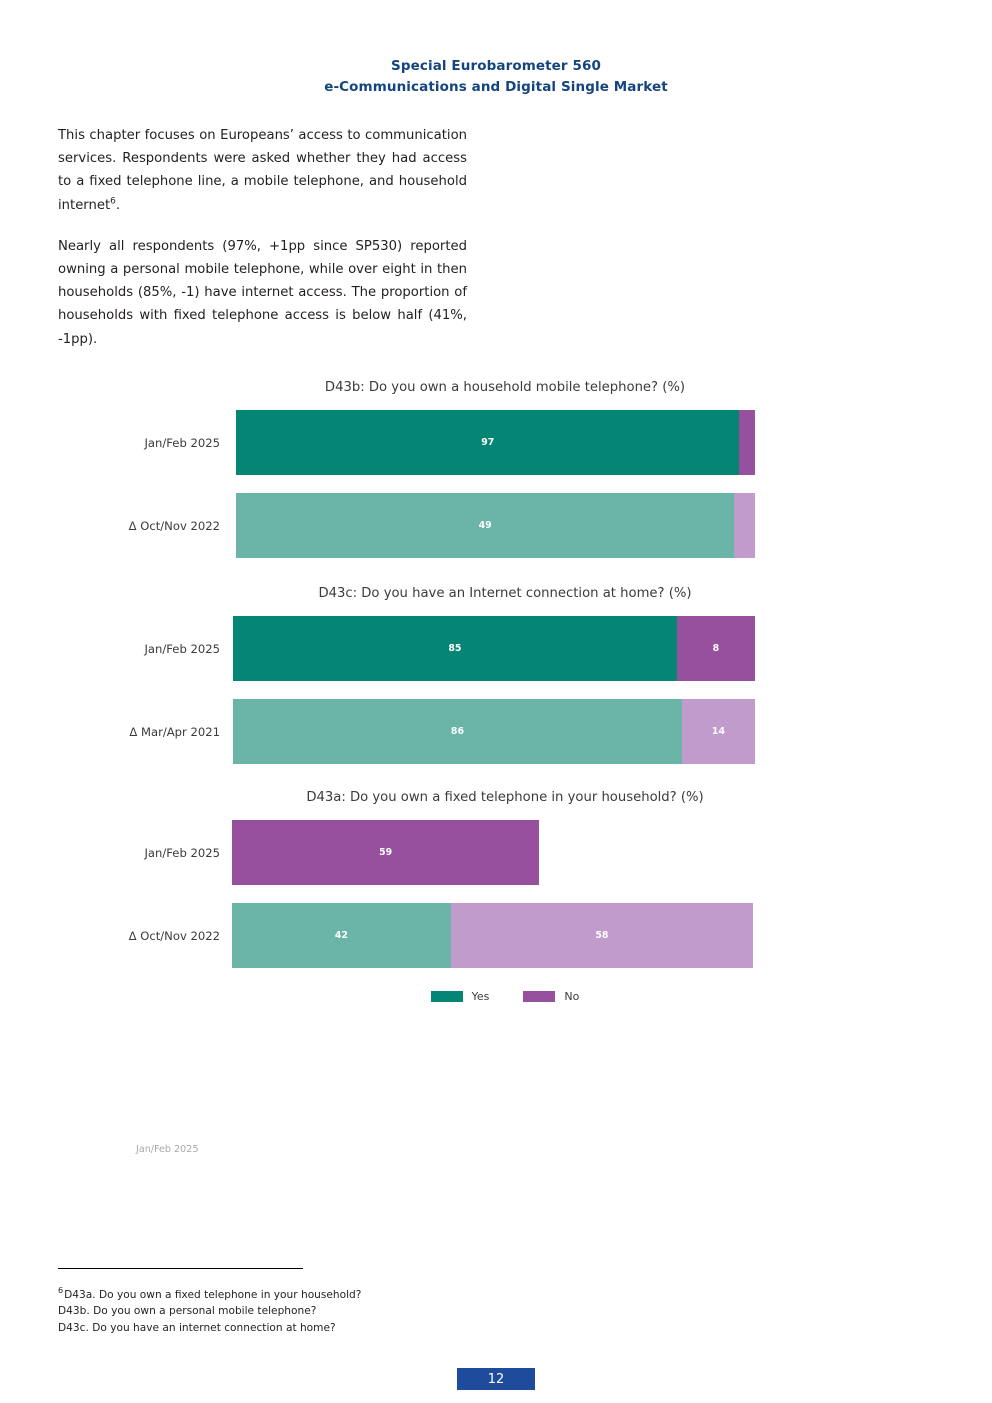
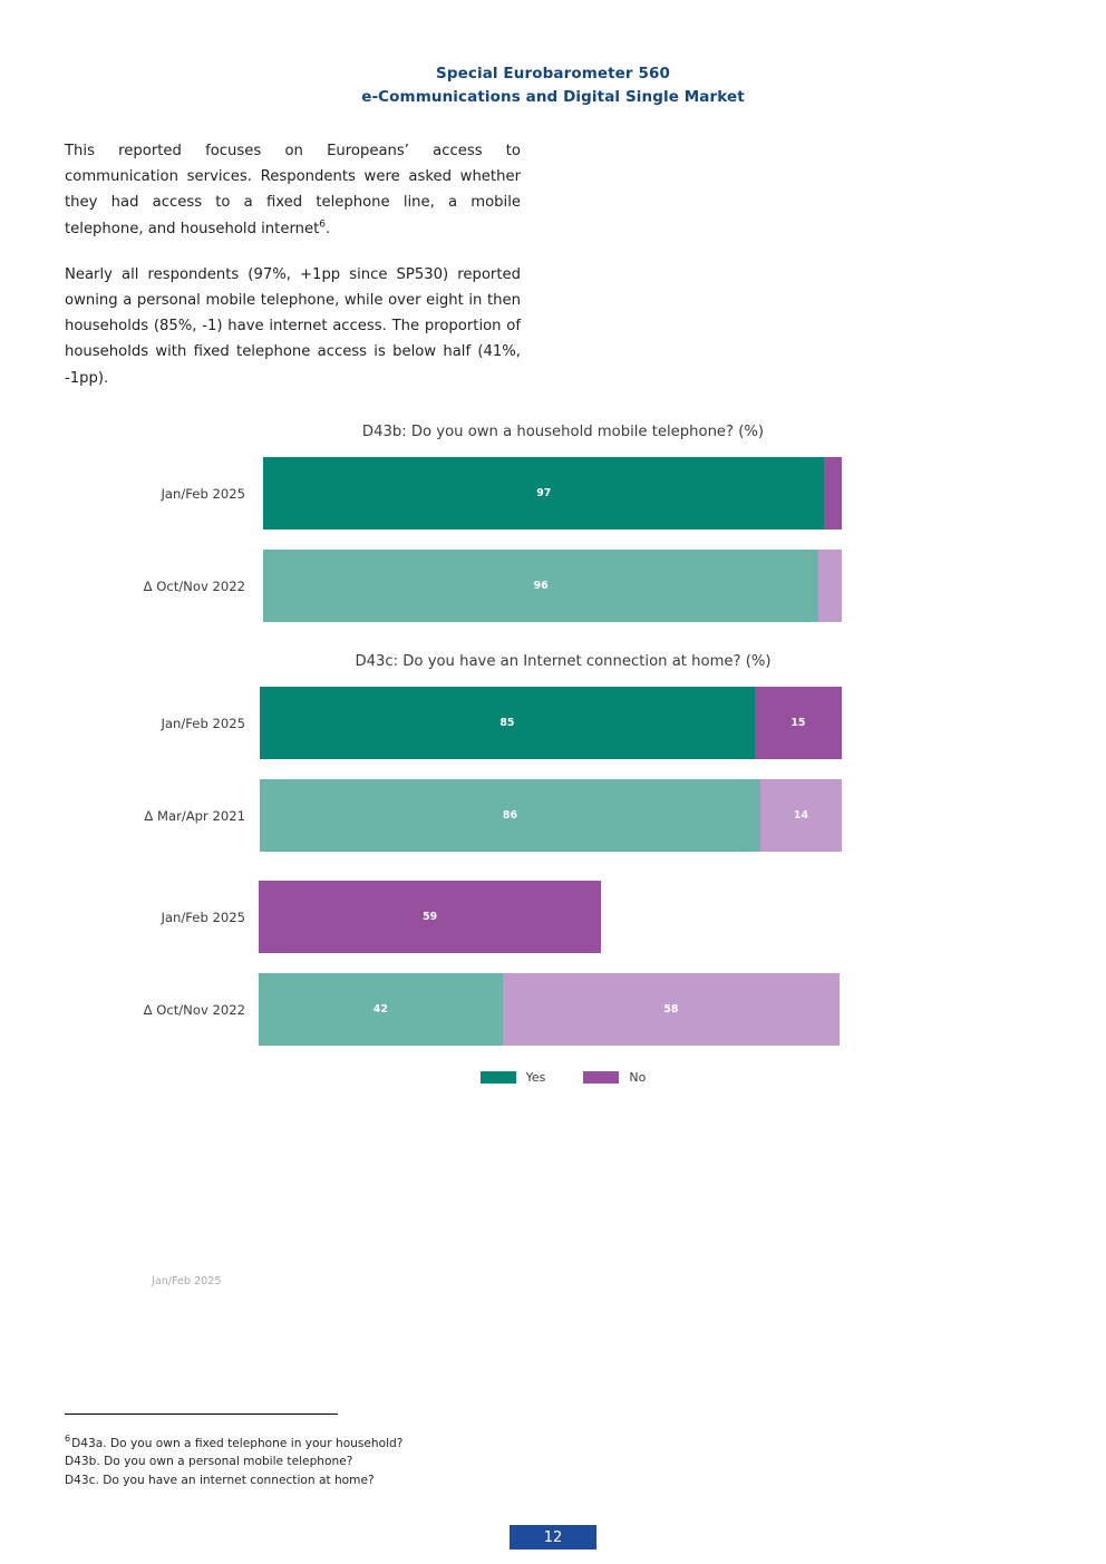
  Special Eurobarometer 560
  e-Communications and Digital Single Market
- This chapter focuses on Europeans’ access to communication services. Respondents were asked whether they had access to a fixed telephone line, a mobile telephone, and household internet6.
+ This reported focuses on Europeans’ access to communication services. Respondents were asked whether they had access to a fixed telephone line, a mobile telephone, and household internet6.
  Nearly all respondents (97%, +1pp since SP530) reported owning a personal mobile telephone, while over eight in then households (85%, -1) have internet access. The proportion of households with fixed telephone access is below half (41%, -1pp).
  D43b: Do you own a household mobile telephone? (%)
  Jan/Feb 2025
  97
  Δ Oct/Nov 2022
- 49
+ 96
  D43c: Do you have an Internet connection at home? (%)
  Jan/Feb 2025
  85
- 8
+ 15
  Δ Mar/Apr 2021
  86
  14
- D43a: Do you own a fixed telephone in your household? (%)
  Jan/Feb 2025
  59
  Δ Oct/Nov 2022
  42
  58
  Yes
  No
  Jan/Feb 2025
  6D43a. Do you own a fixed telephone in your household?
  D43b. Do you own a personal mobile telephone?
  D43c. Do you have an internet connection at home?
  12
